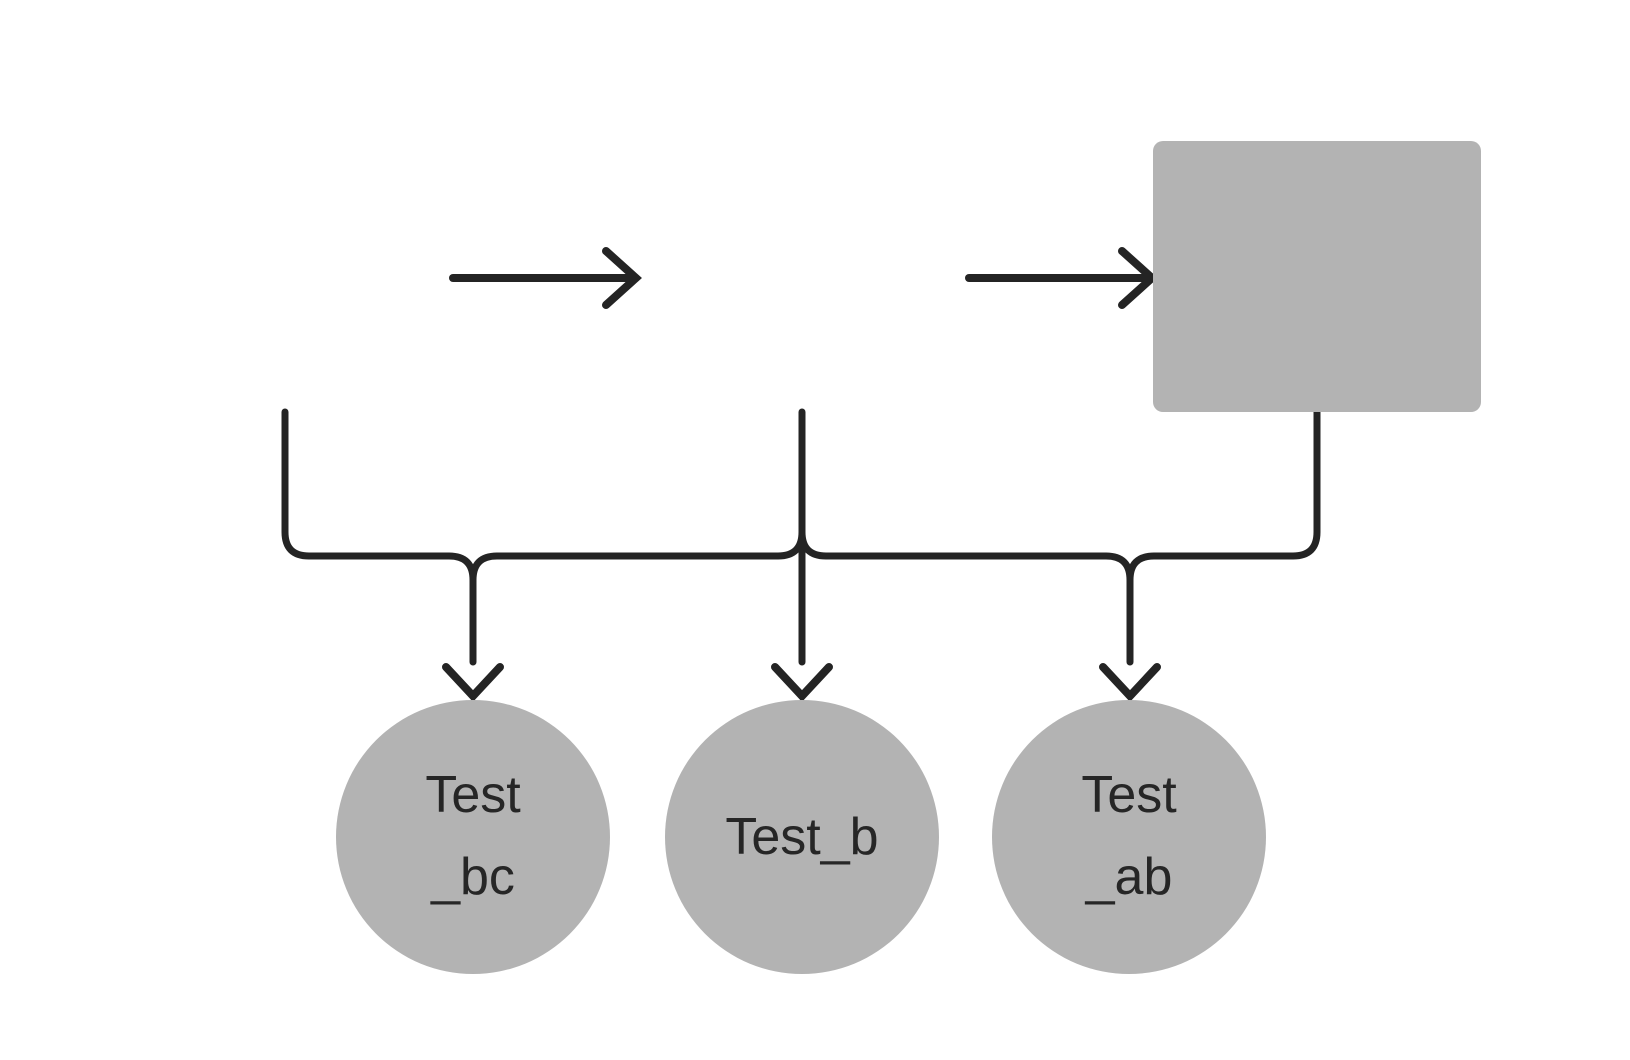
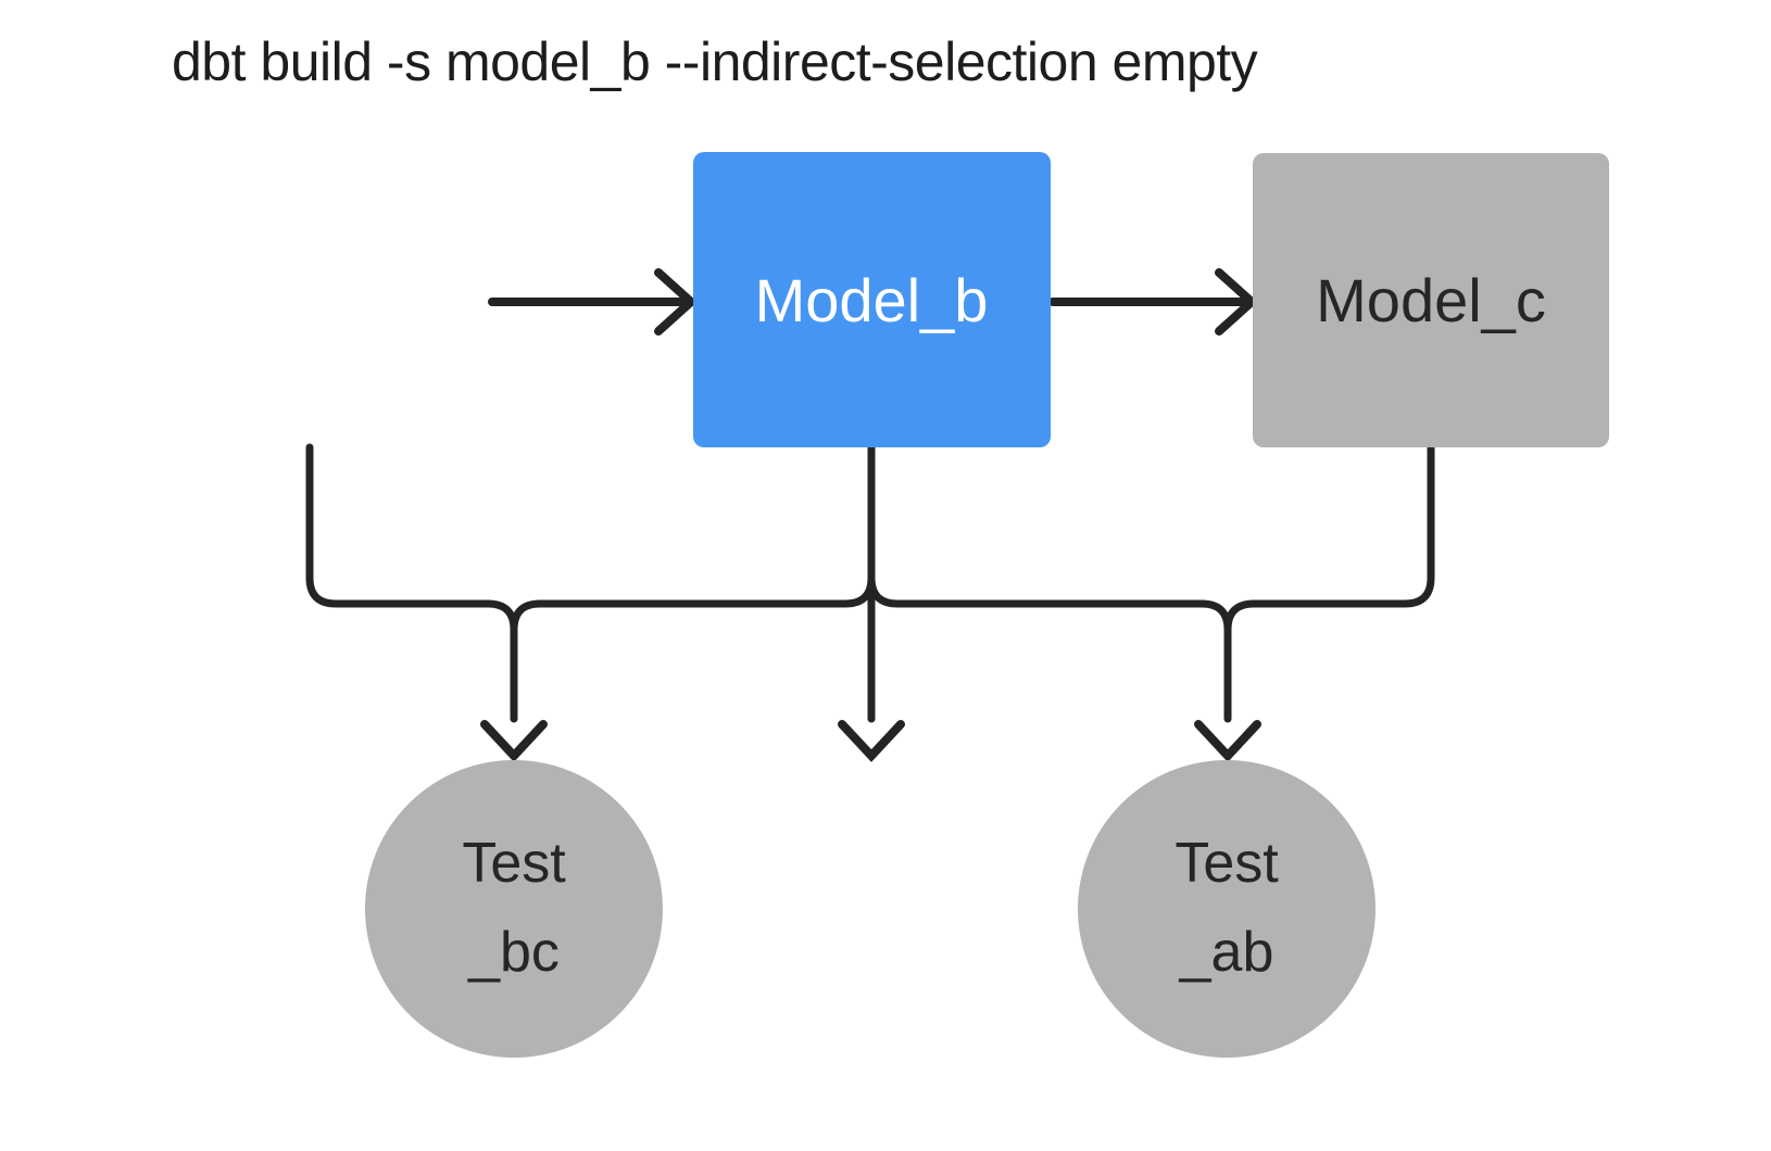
+ dbt build -s model_b --indirect-selection empty
+ Model_b
+ Model_c
  Test
  _bc
- Test_b
  Test
  _ab
